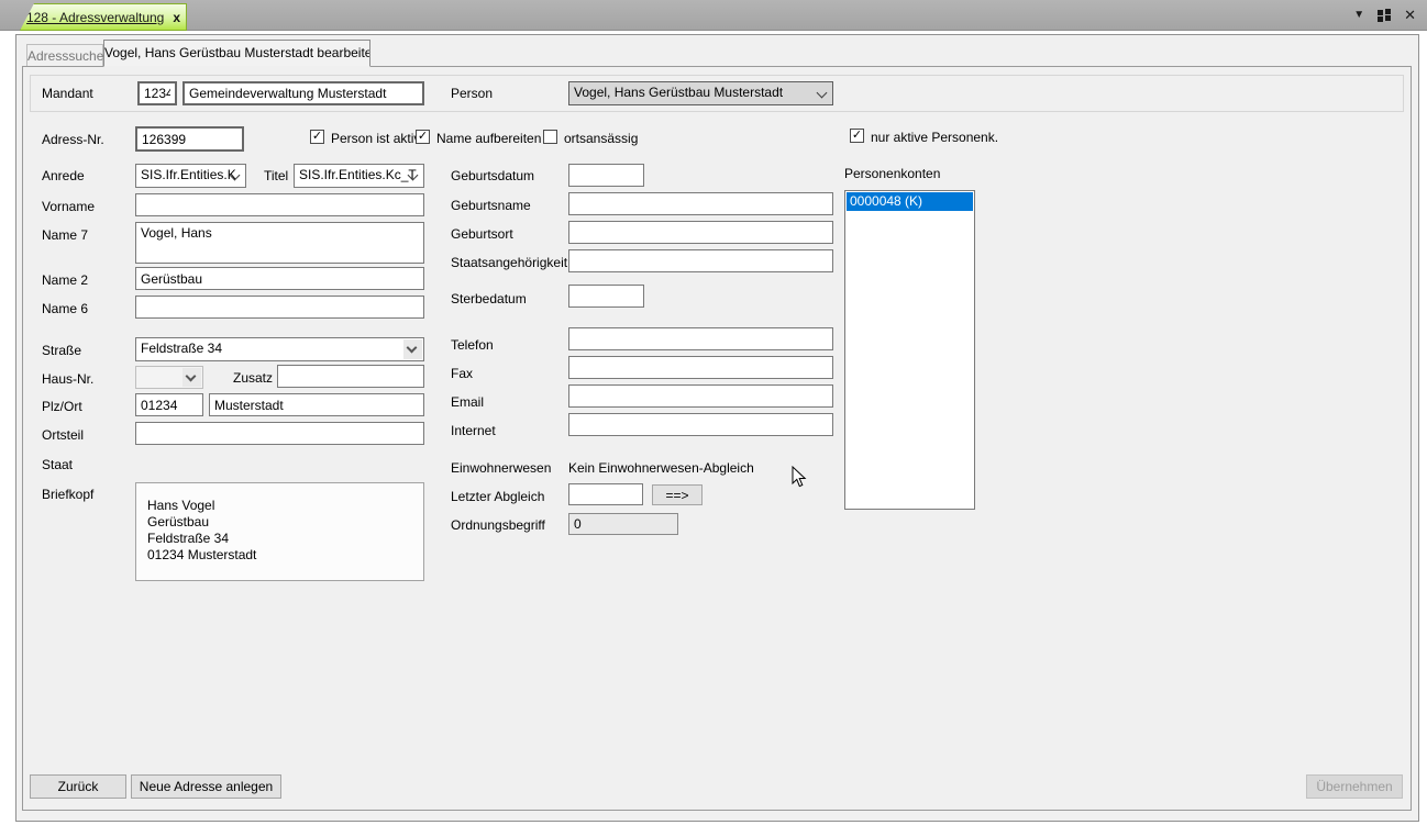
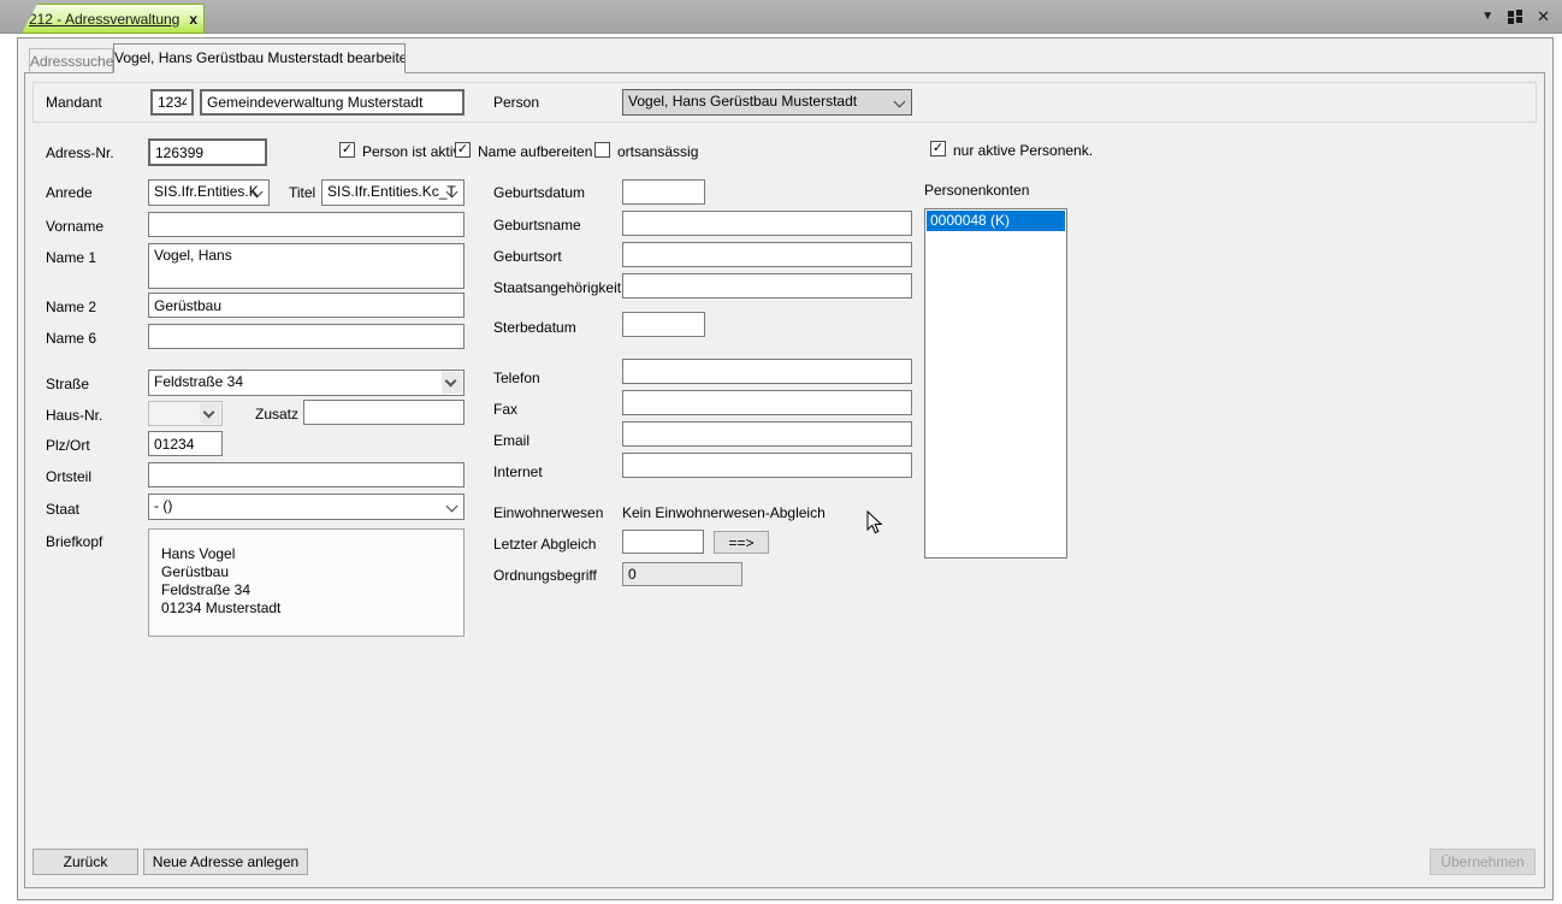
- 128 - Adressverwaltung
+ 212 - Adressverwaltung
  x
  ▼
  ✕
  Adresssuche
  Vogel, Hans Gerüstbau Musterstadt bearbeite
  Mandant
  1234
  Gemeindeverwaltung Musterstadt
  Person
  Vogel, Hans Gerüstbau Musterstadt
  Adress-Nr.
  126399
  ✓
  Person ist akti
  ✓
  Name aufbereiten
  ortsansässig
  ✓
  nur aktive Personenk.
  Anrede
  SIS.Ifr.Entities.K
  Titel
  SIS.Ifr.Entities.Kc_T
  Vorname
- Name 7
+ Name 1
  Vogel, Hans
  Name 2
  Gerüstbau
  Name 6
  Straße
  Feldstraße 34
  Haus-Nr.
  Zusatz
  Plz/Ort
  01234
- Musterstadt
  Ortsteil
  Staat
+ - ()
  Briefkopf
  Hans Vogel
  Gerüstbau
  Feldstraße 34
  01234 Musterstadt
  Geburtsdatum
  Geburtsname
  Geburtsort
  Staatsangehörigkeit
  Sterbedatum
  Telefon
  Fax
  Email
  Internet
  Einwohnerwesen
  Kein Einwohnerwesen-Abgleich
  Letzter Abgleich
  ==>
  Ordnungsbegriff
  0
  Personenkonten
  0000048 (K)
  Zurück
  Neue Adresse anlegen
  Übernehmen
